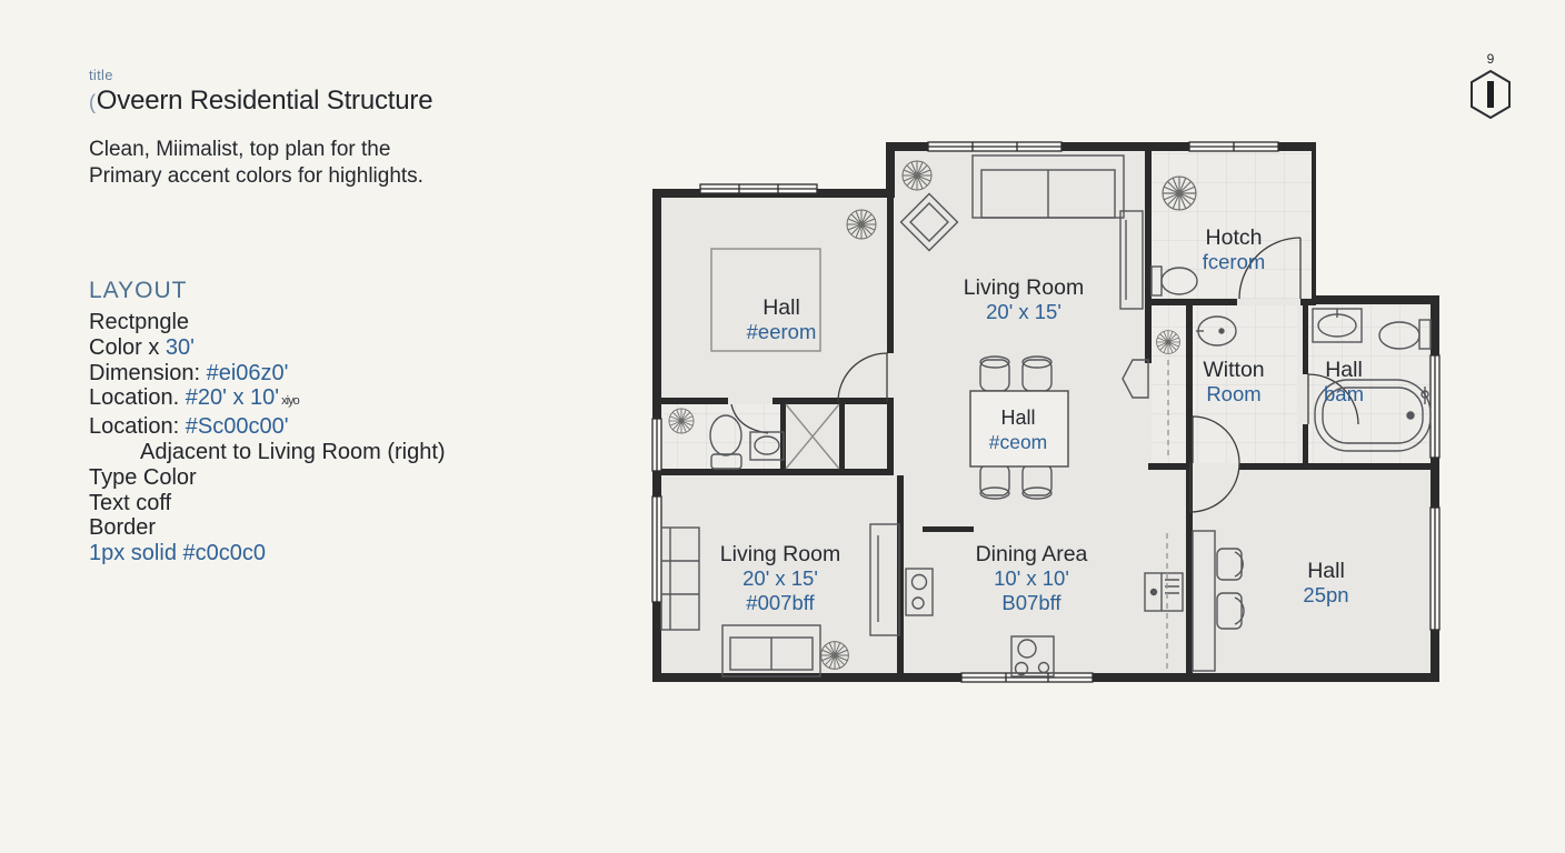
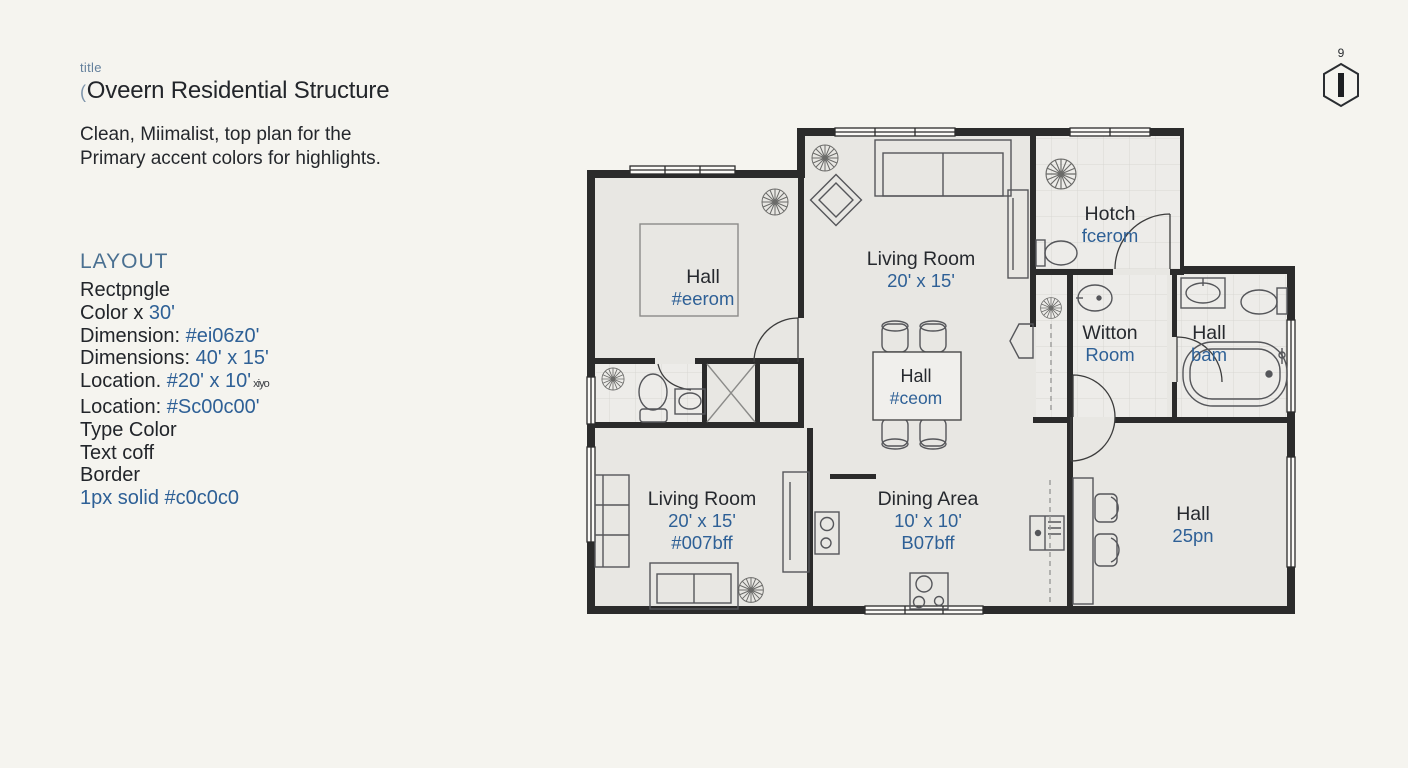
  title
  (Oveern Residential Structure
  Clean, Miimalist, top plan for the
  Primary accent colors for highlights.
  LAYOUT
  Rectpngle
  Color x 30'
  Dimension: #ei06z0'
+ Dimensions: 40' x 15'
  Location. #20' x 10' xiyo
  Location: #Sc00c00'
- Adjacent to Living Room (right)
  Type Color
  Text coff
  Border
  1px solid #c0c0c0
  9
  Hall
  #eerom
  Living Room
  20' x 15'
  Hotch
  fcerom
  Witton
  Room
  Hall
  bam
  Hall
  #ceom
  Living Room
  20' x 15'
  #007bff
  Dining Area
  10' x 10'
  B07bff
  Hall
  25pn
